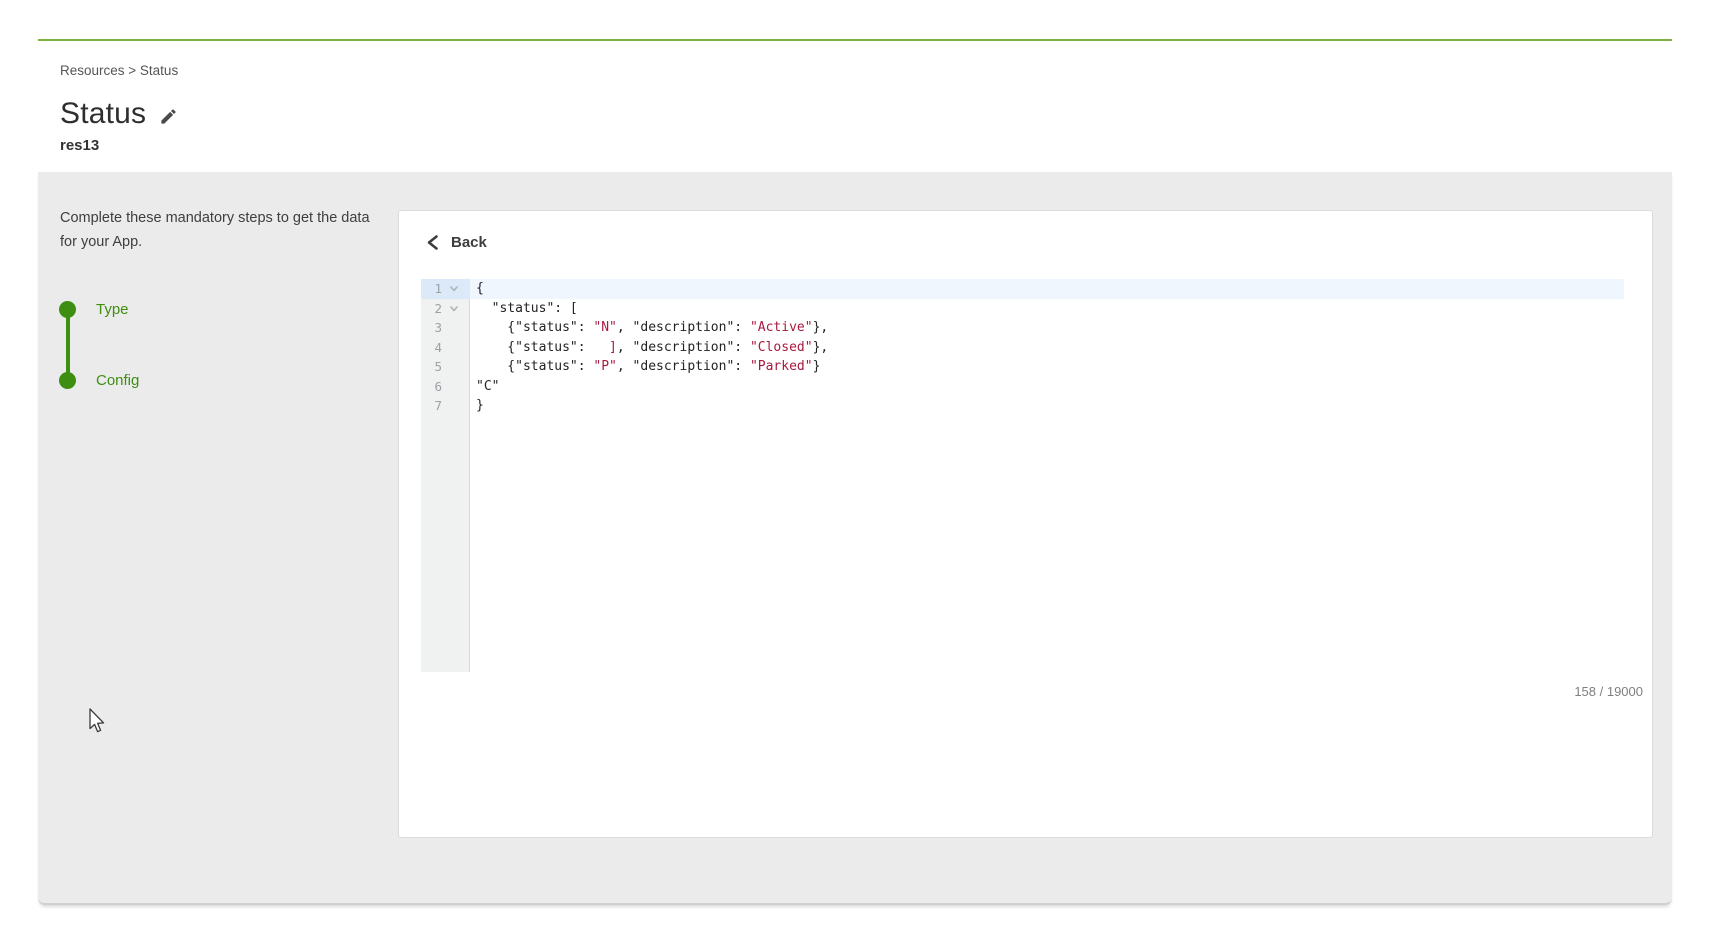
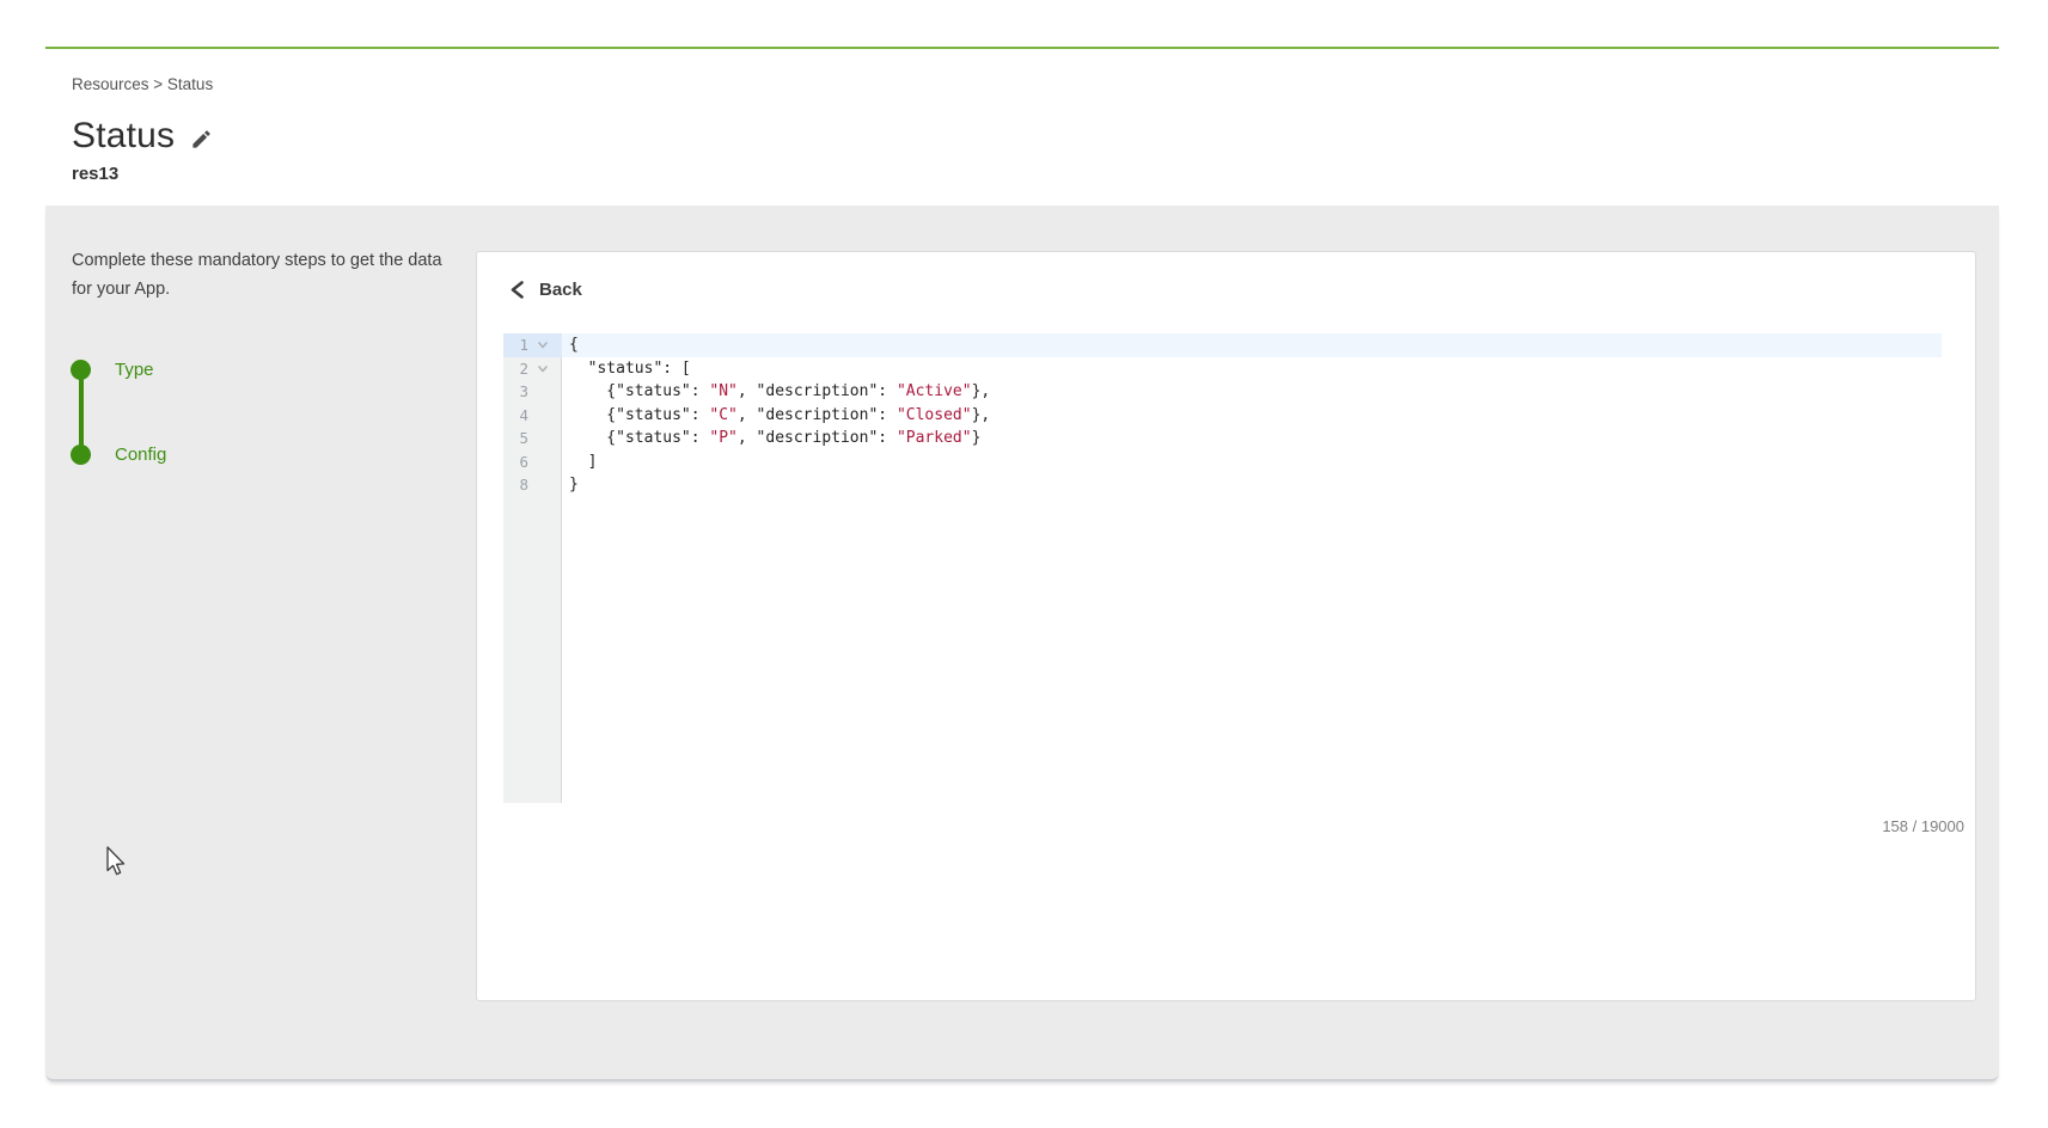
  Resources > Status
  Status
  res13
  Complete these mandatory steps to get the data for your App.
  Type
  Config
  Back
  1
  {
  2
  "status": [
  3
  {"status":
  "N"
  , "description":
  "Active"
  },
  4
  {"status":
- ]
+ "C"
  , "description":
  "Closed"
  },
  5
  {"status":
  "P"
  , "description":
  "Parked"
  }
  6
- "C"
+ ]
- 7
+ 8
  }
  158 / 19000
